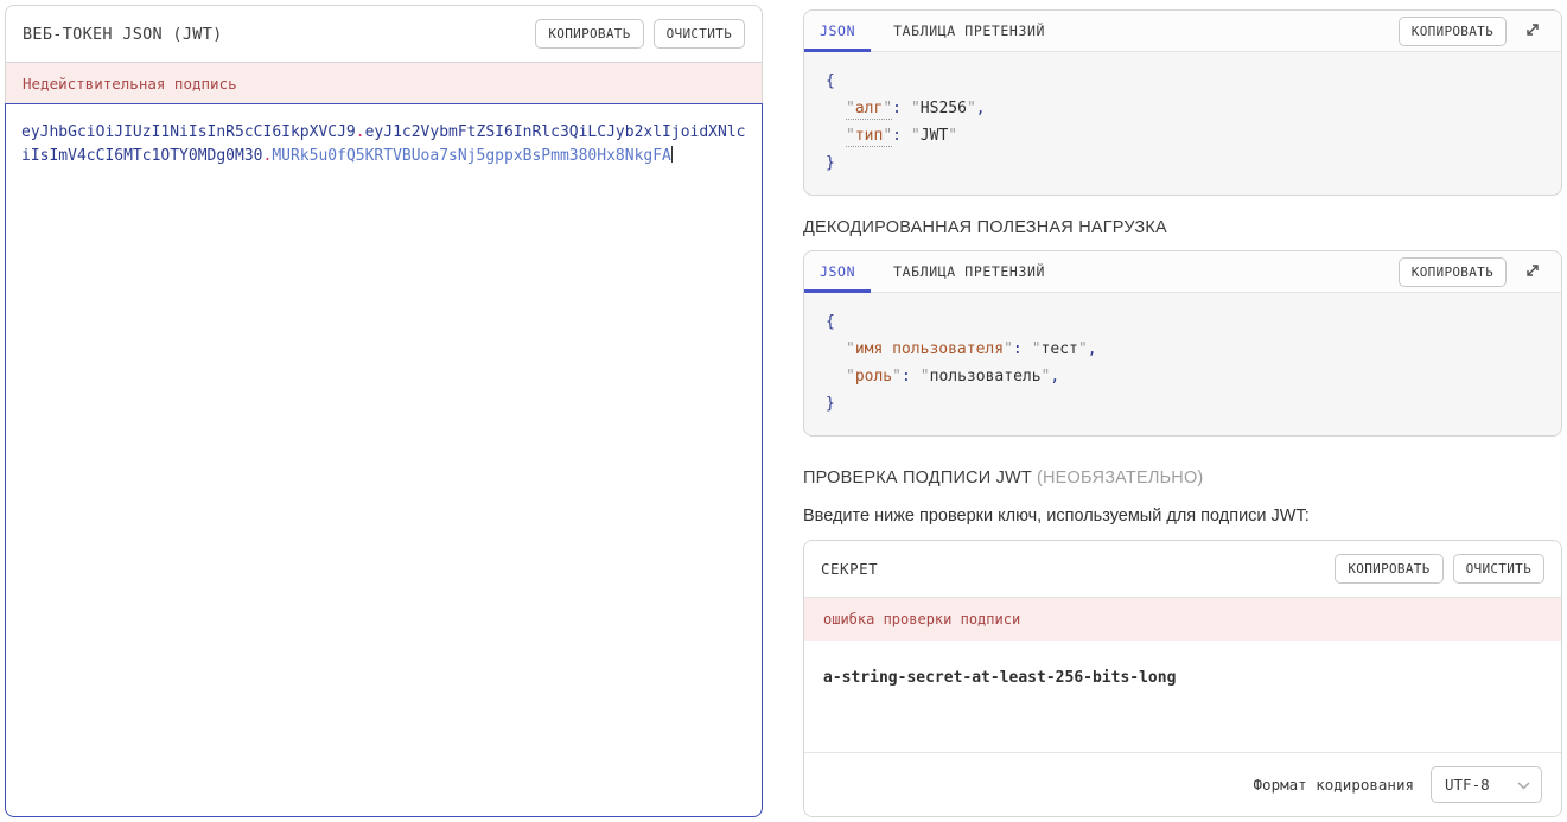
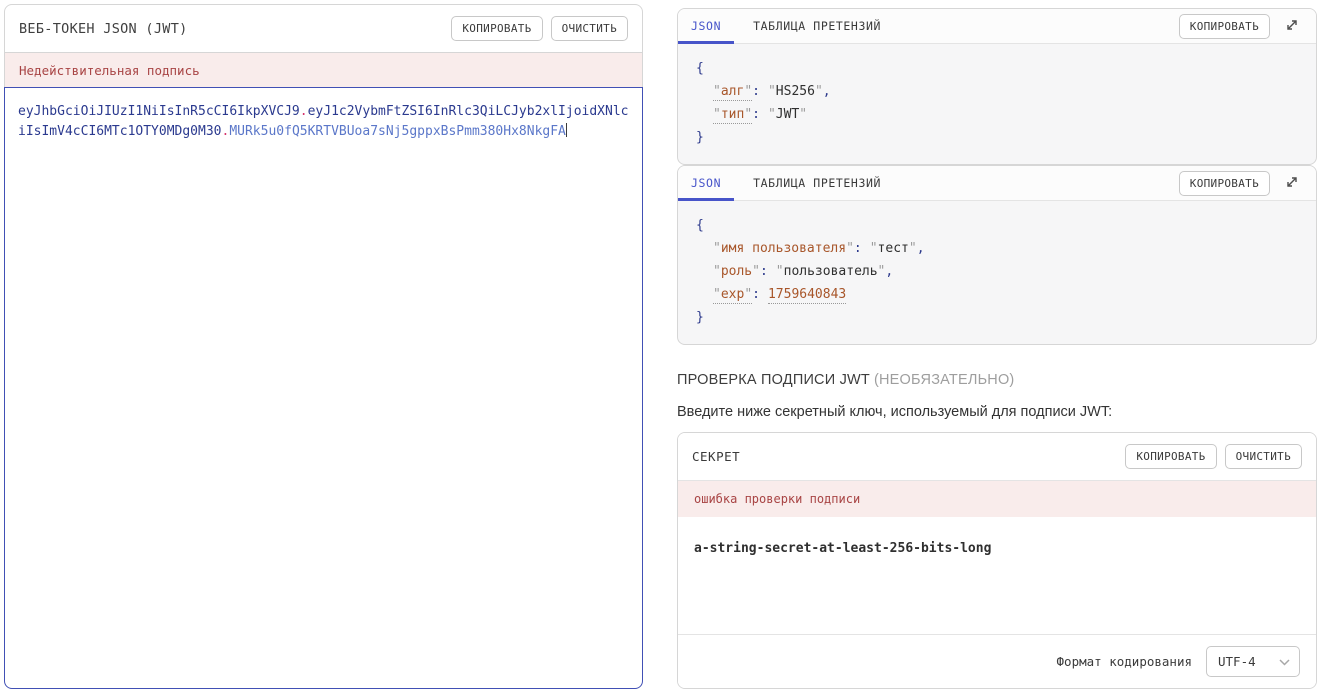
  ВЕБ-ТОКЕН JSON (JWT)
  КОПИРОВАТЬ
  ОЧИСТИТЬ
  Недействительная подпись
  eyJhbGciOiJIUzI1NiIsInR5cCI6IkpXVCJ9.eyJ1c2VybmFtZSI6InRlc3QiLCJyb2xlIjoidXNlciIsImV4cCI6MTc1OTY0MDg0M30.MURk5u0fQ5KRTVBUoa7sNj5gppxBsPmm380Hx8NkgFA
  JSON
  ТАБЛИЦА ПРЕТЕНЗИЙ
  КОПИРОВАТЬ
  {
  "алг": "HS256",
  "тип": "JWT"
  }
- ДЕКОДИРОВАННАЯ ПОЛЕЗНАЯ НАГРУЗКА
  JSON
  ТАБЛИЦА ПРЕТЕНЗИЙ
  КОПИРОВАТЬ
  {
  "имя пользователя": "тест",
  "роль": "пользователь",
+ "exp": 1759640843
  }
  ПРОВЕРКА ПОДПИСИ JWT (НЕОБЯЗАТЕЛЬНО)
- Введите ниже проверки ключ, используемый для подписи JWT:
+ Введите ниже секретный ключ, используемый для подписи JWT:
  СЕКРЕТ
  КОПИРОВАТЬ
  ОЧИСТИТЬ
  ошибка проверки подписи
  a-string-secret-at-least-256-bits-long
  Формат кодирования
- UTF-8
+ UTF-4
